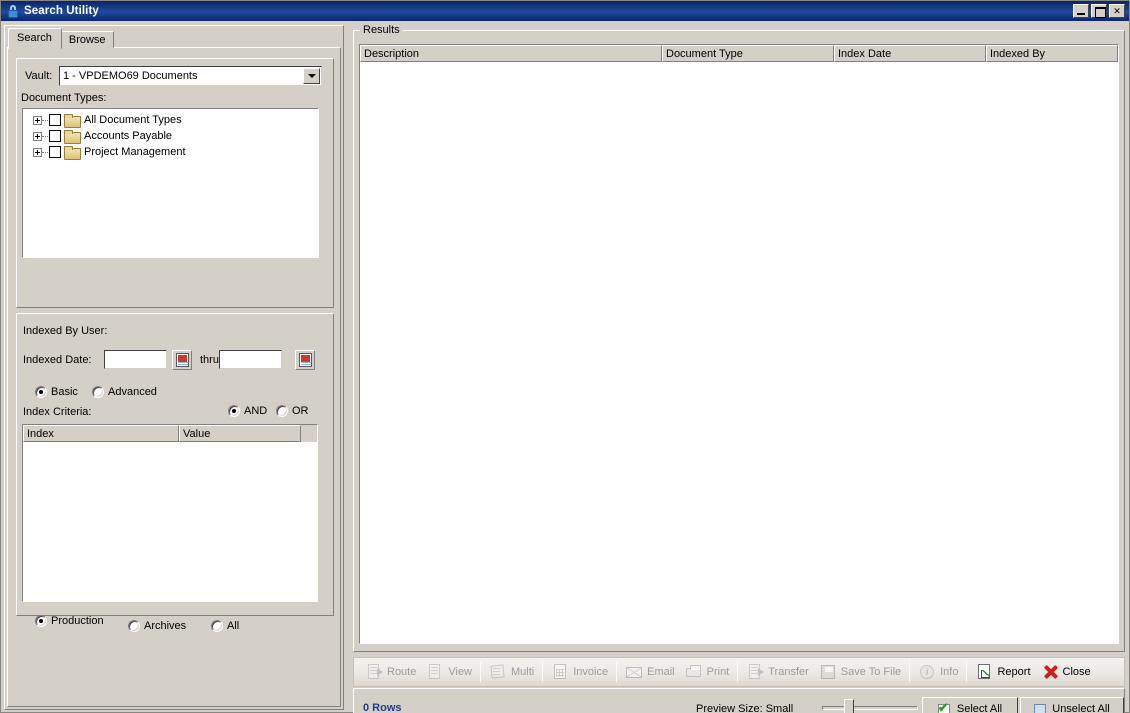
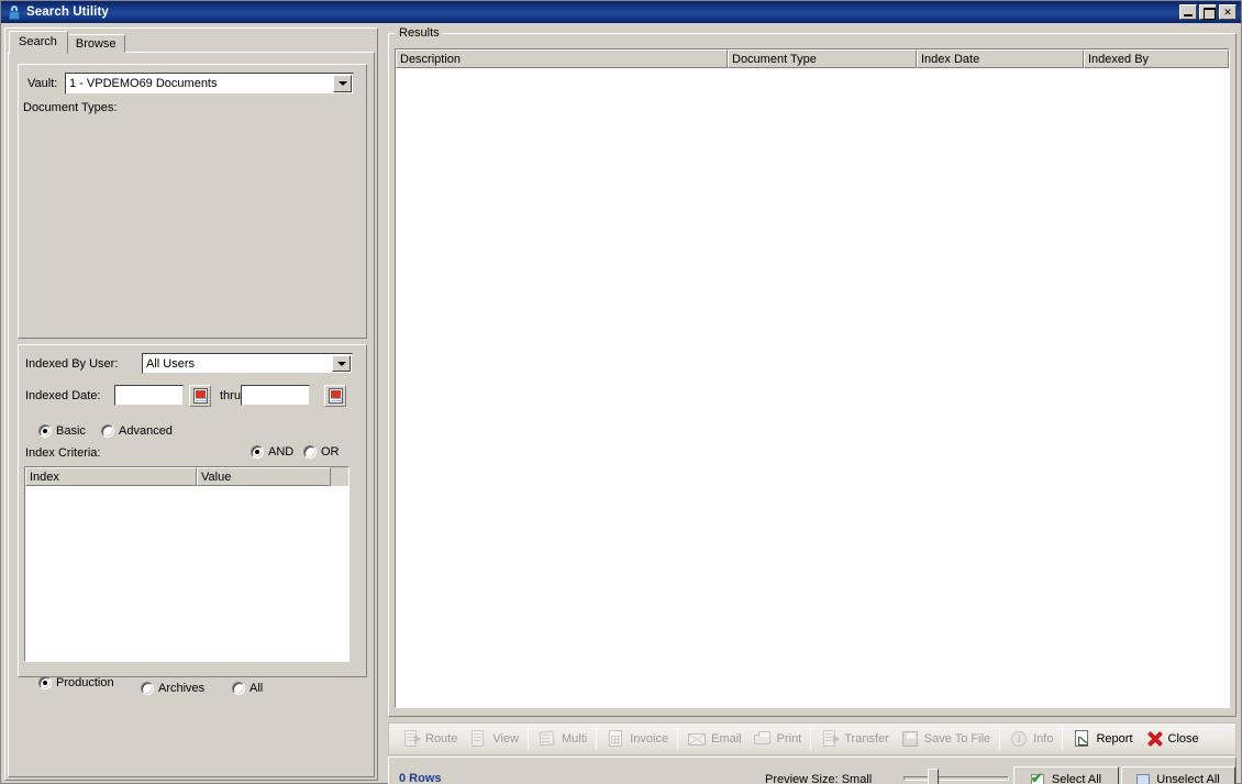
  Search Utility
  ✕
  Search
  Browse
  Vault:
  1 - VPDEMO69 Documents
  Document Types:
- All Document Types
- Accounts Payable
- Project Management
  Indexed By User:
+ All Users
  Indexed Date:
  thru
  Basic
  Advanced
  Index Criteria:
  AND
  OR
  Index
  Value
  Production
  Archives
  All
  Results
  Description
  Document Type
  Index Date
  Indexed By
  Route
  View
  Multi
  Invoice
  Email
  Print
  Transfer
  Save To File
  i
  Info
  Report
  Close
  0 Rows
  Preview Size: Small
  Select All
  Unselect All
